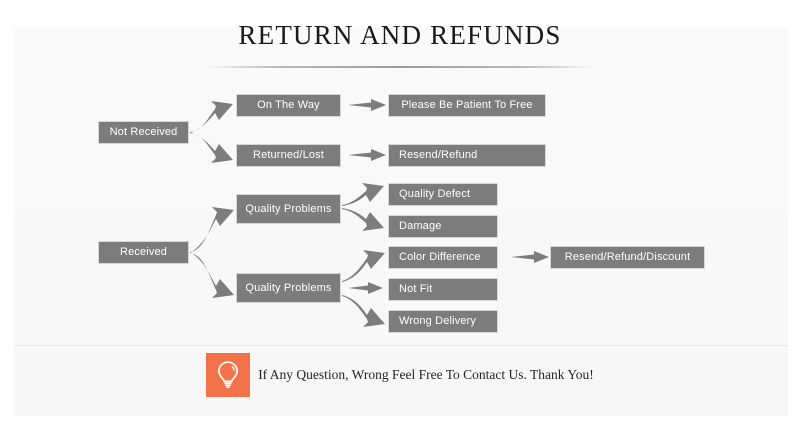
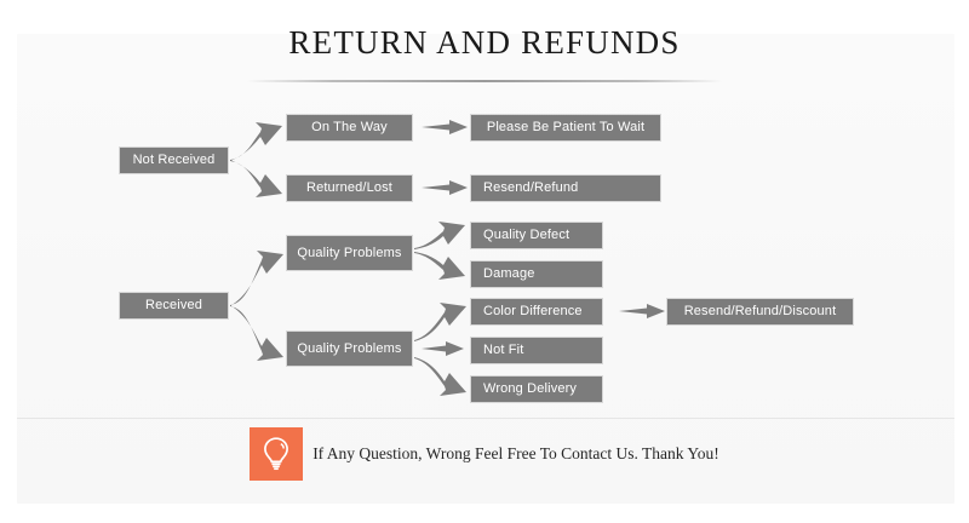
  RETURN AND REFUNDS
  Not Received
  Received
  On The Way
  Returned/Lost
  Quality Problems
  Quality Problems
- Please Be Patient To Free
+ Please Be Patient To Wait
  Resend/Refund
  Quality Defect
  Damage
  Color Difference
  Not Fit
  Wrong Delivery
  Resend/Refund/Discount
  If Any Question, Wrong Feel Free To Contact Us. Thank You!
